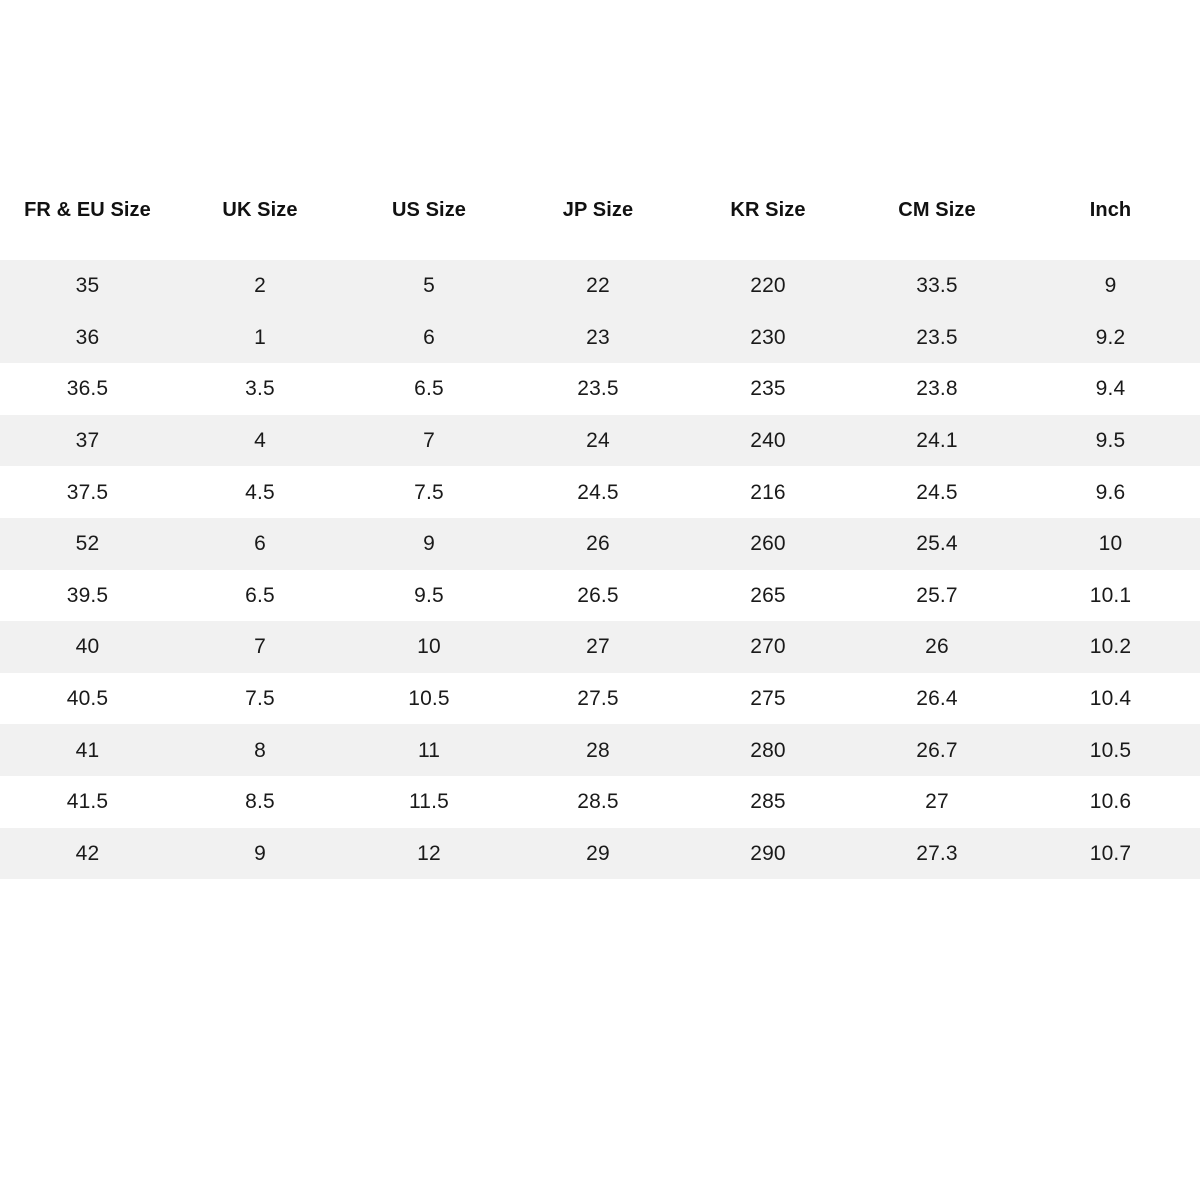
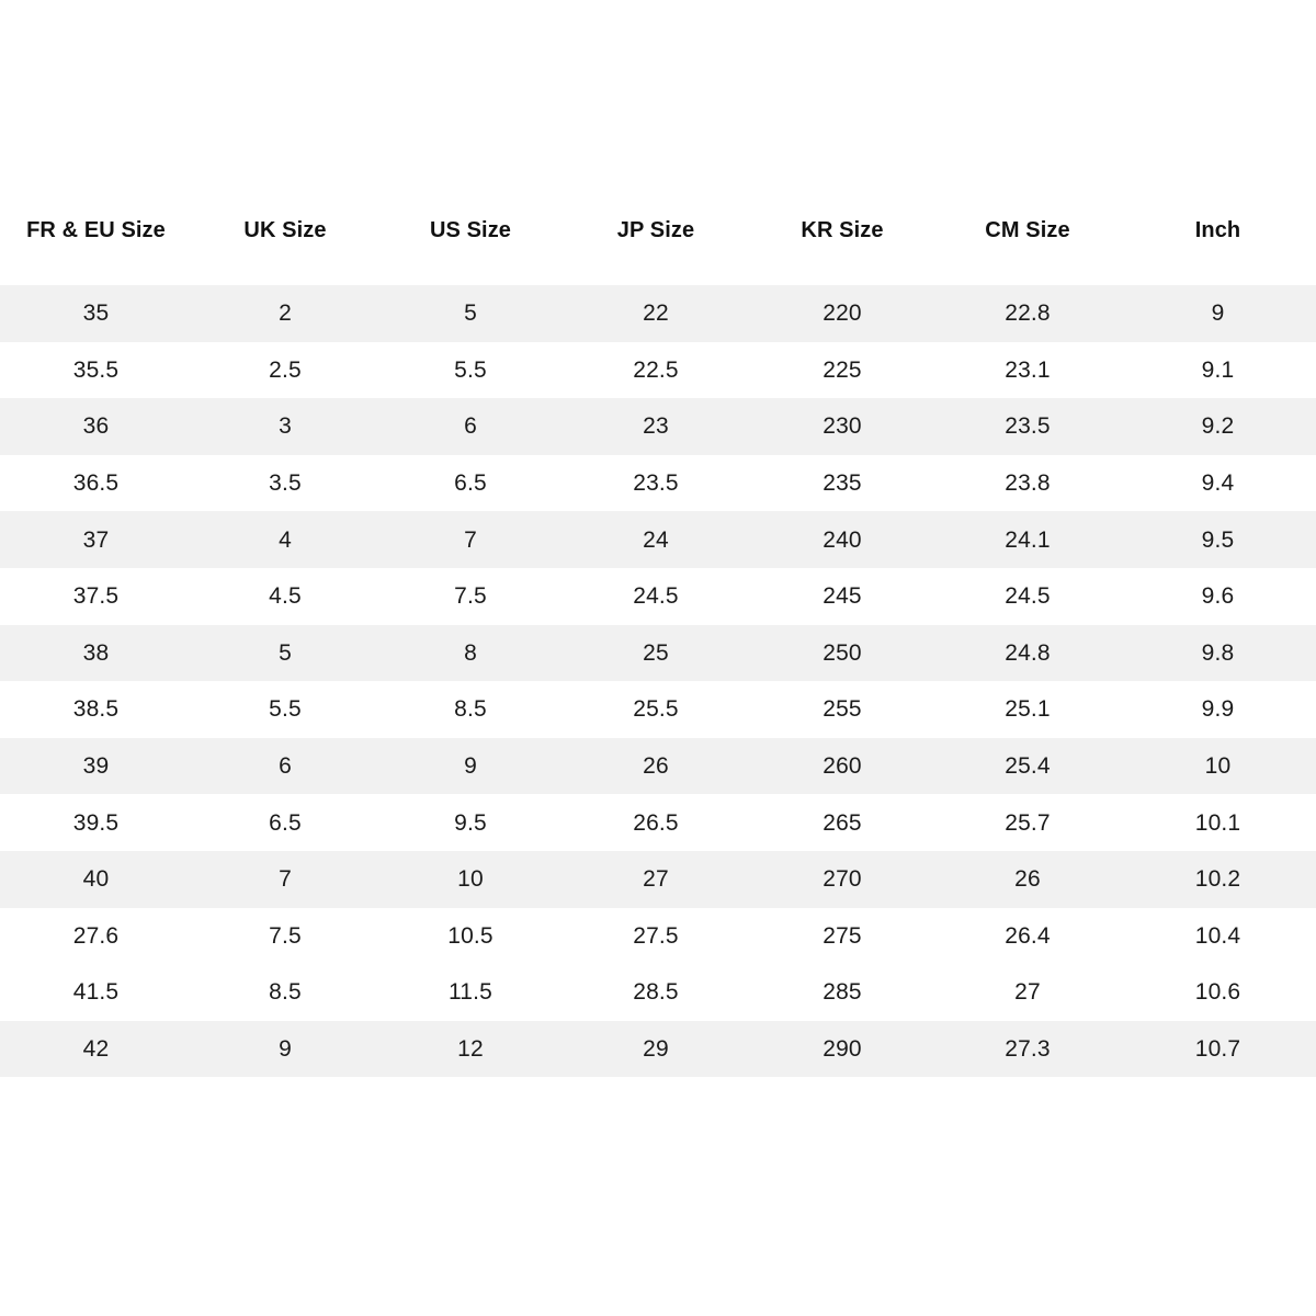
  FR & EU Size	UK Size	US Size	JP Size	KR Size	CM Size	Inch
- 35	2	5	22	220	33.5	9
+ 35	2	5	22	220	22.8	9
+ 35.5	2.5	5.5	22.5	225	23.1	9.1
- 36	1	6	23	230	23.5	9.2
+ 36	3	6	23	230	23.5	9.2
  36.5	3.5	6.5	23.5	235	23.8	9.4
  37	4	7	24	240	24.1	9.5
- 37.5	4.5	7.5	24.5	216	24.5	9.6
+ 37.5	4.5	7.5	24.5	245	24.5	9.6
+ 38	5	8	25	250	24.8	9.8
+ 38.5	5.5	8.5	25.5	255	25.1	9.9
- 52	6	9	26	260	25.4	10
+ 39	6	9	26	260	25.4	10
  39.5	6.5	9.5	26.5	265	25.7	10.1
  40	7	10	27	270	26	10.2
- 40.5	7.5	10.5	27.5	275	26.4	10.4
+ 27.6	7.5	10.5	27.5	275	26.4	10.4
- 41	8	11	28	280	26.7	10.5
  41.5	8.5	11.5	28.5	285	27	10.6
  42	9	12	29	290	27.3	10.7
